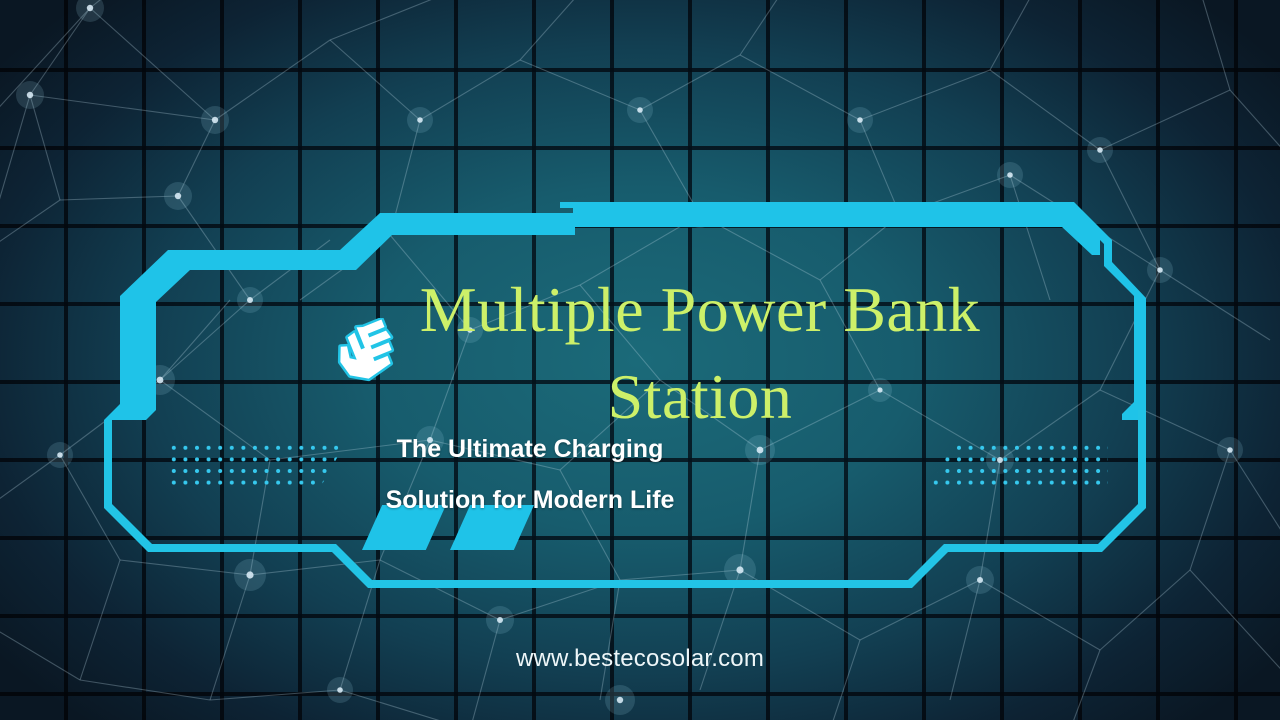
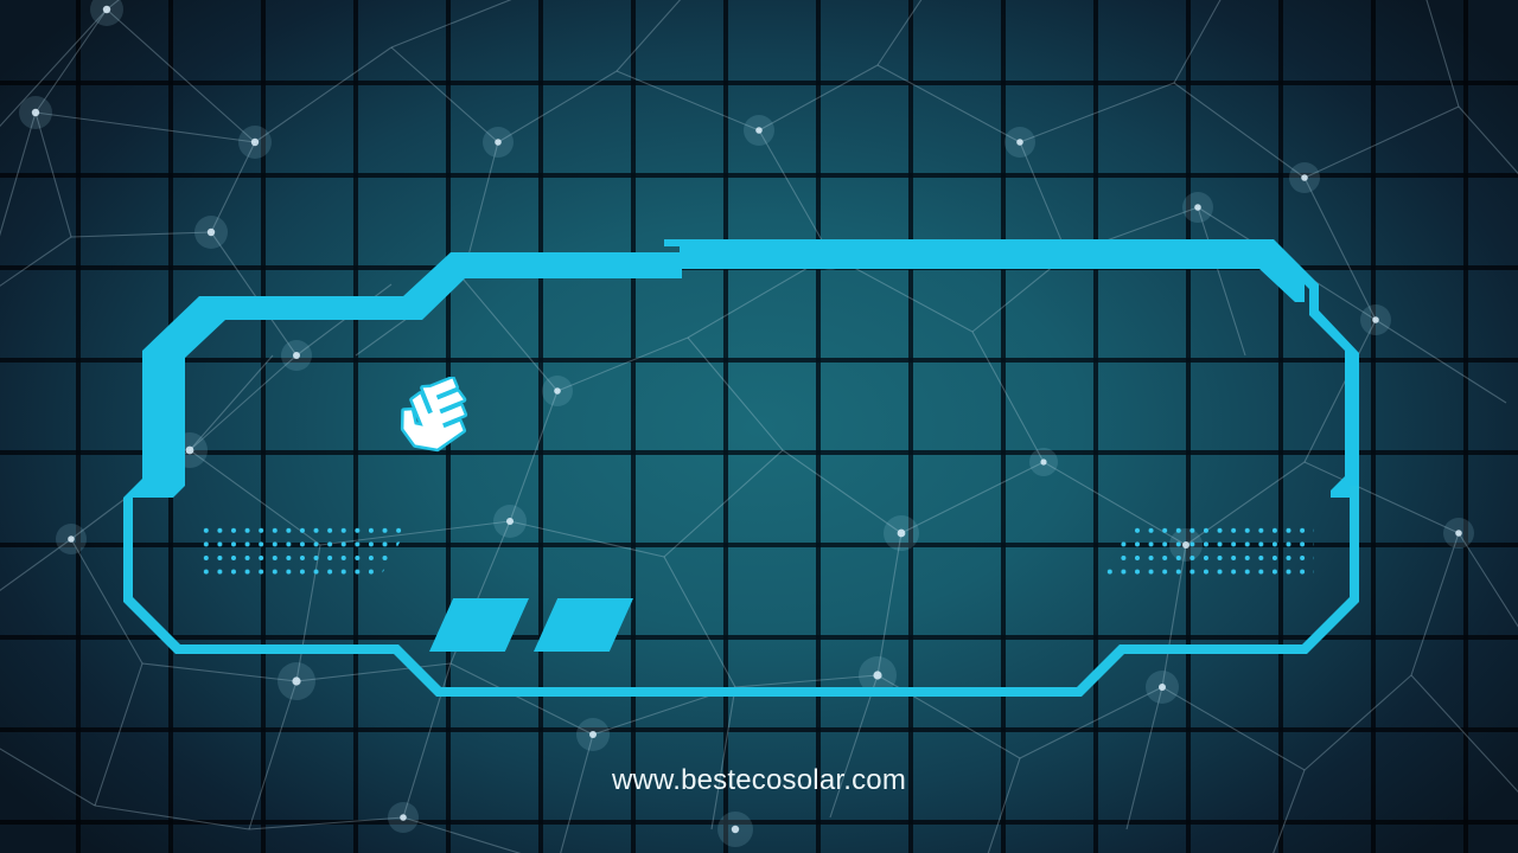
- Multiple Power Bank
- Station
- The Ultimate Charging
- Solution for Modern Life
  www.bestecosolar.com
